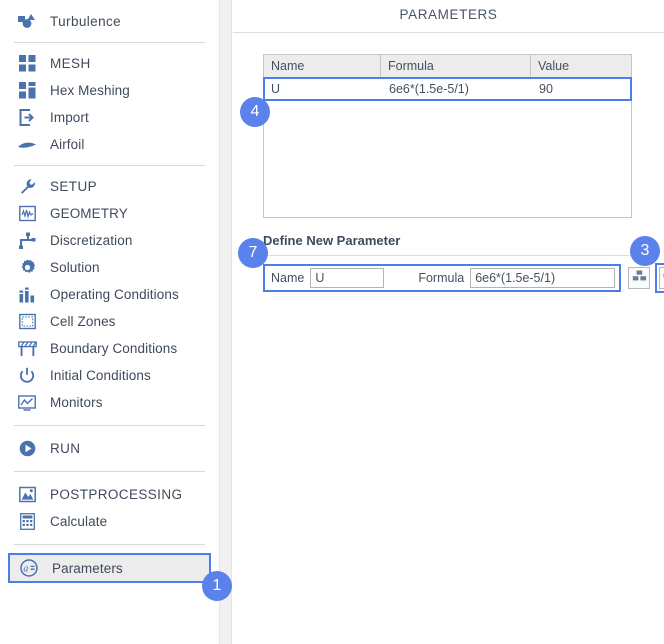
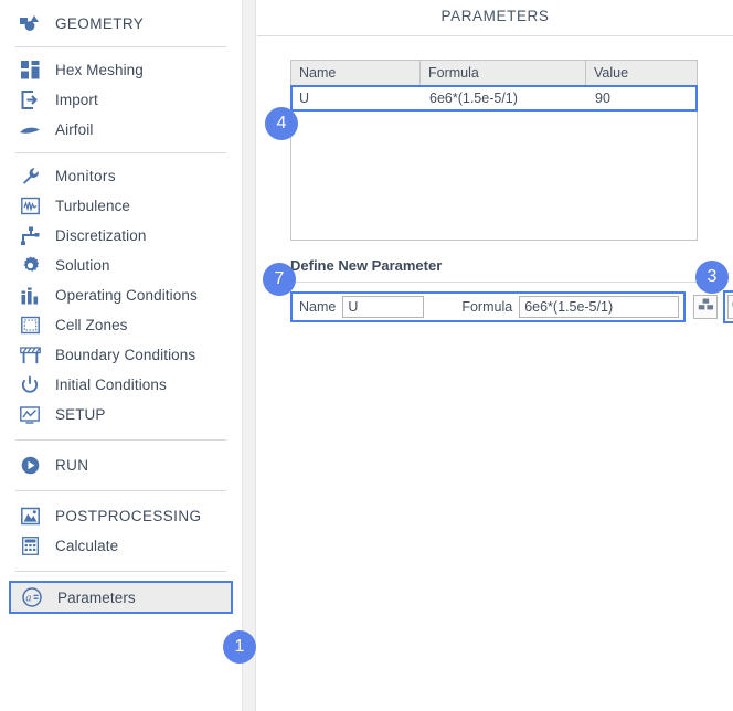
- Turbulence
+ GEOMETRY
- MESH
  Hex Meshing
  Import
  Airfoil
- SETUP
+ Monitors
- GEOMETRY
+ Turbulence
  Discretization
  Solution
  Operating Conditions
  Cell Zones
  Boundary Conditions
  Initial Conditions
- Monitors
+ SETUP
  RUN
  POSTPROCESSING
  Calculate
  a
  Parameters
  PARAMETERS
  Name
  Formula
  Value
  U
  6e6*(1.5e-5/1)
  90
  Define New Parameter
  Name
  U
  Formula
  6e6*(1.5e-5/1)
  1
  7
  3
  4
